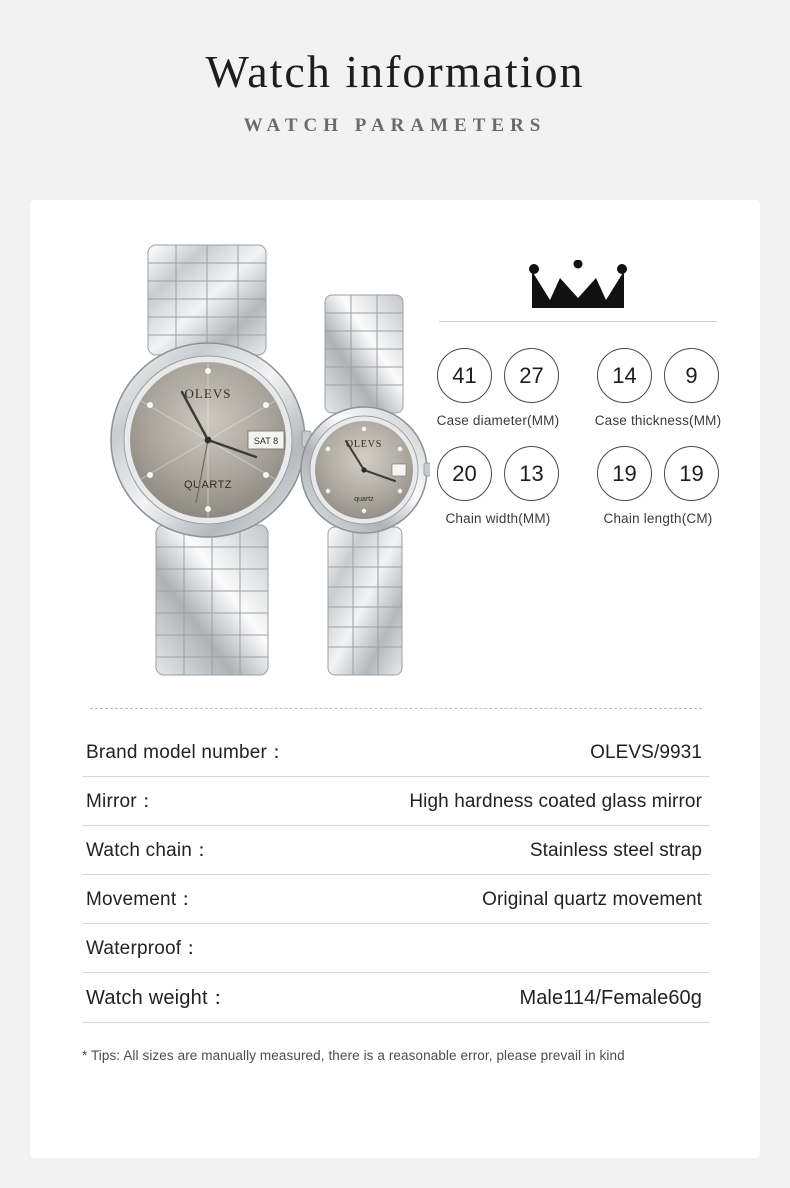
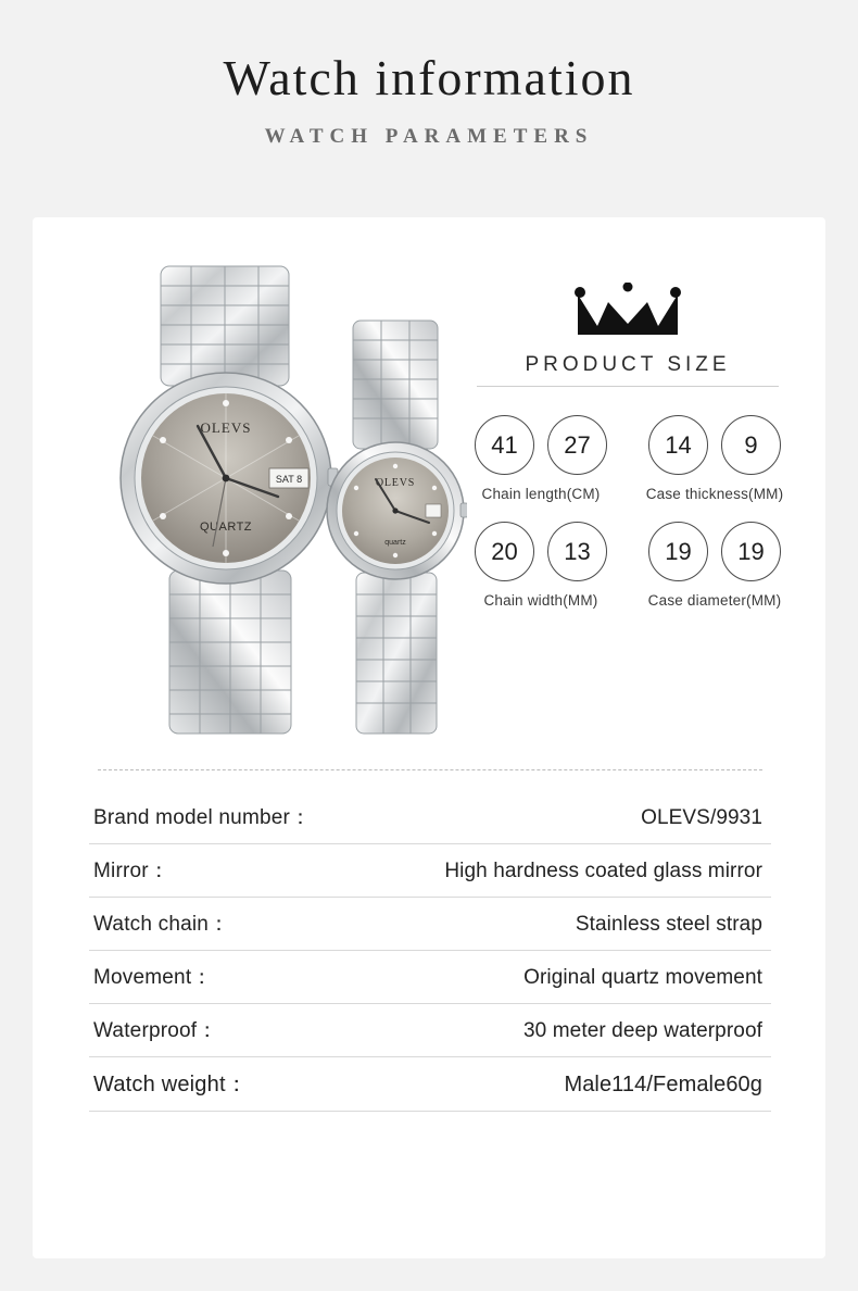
  Watch information
  WATCH PARAMETERS
  OLEVS
  SAT 8
  QUARTZ
  OLEVS
+ PRODUCT SIZE
  41
  27
- Case diameter(MM)
+ Chain length(CM)
  14
  9
  Case thickness(MM)
  20
  13
  Chain width(MM)
  19
  19
- Chain length(CM)
+ Case diameter(MM)
  Brand model number：
  OLEVS/9931
  Mirror：
  High hardness coated glass mirror
  Watch chain：
  Stainless steel strap
  Movement：
  Original quartz movement
  Waterproof：
+ 30 meter deep waterproof
  Watch weight：
  Male114/Female60g
- * Tips: All sizes are manually measured, there is a reasonable error, please prevail in kind
